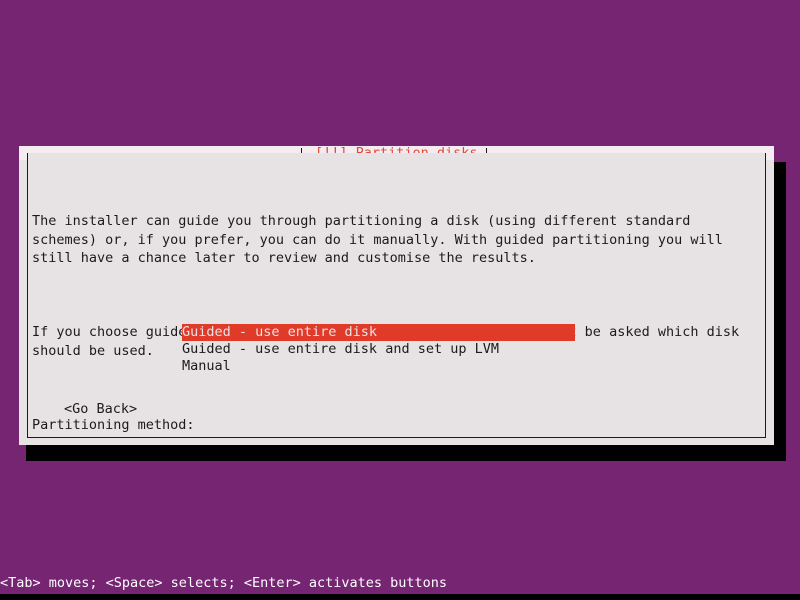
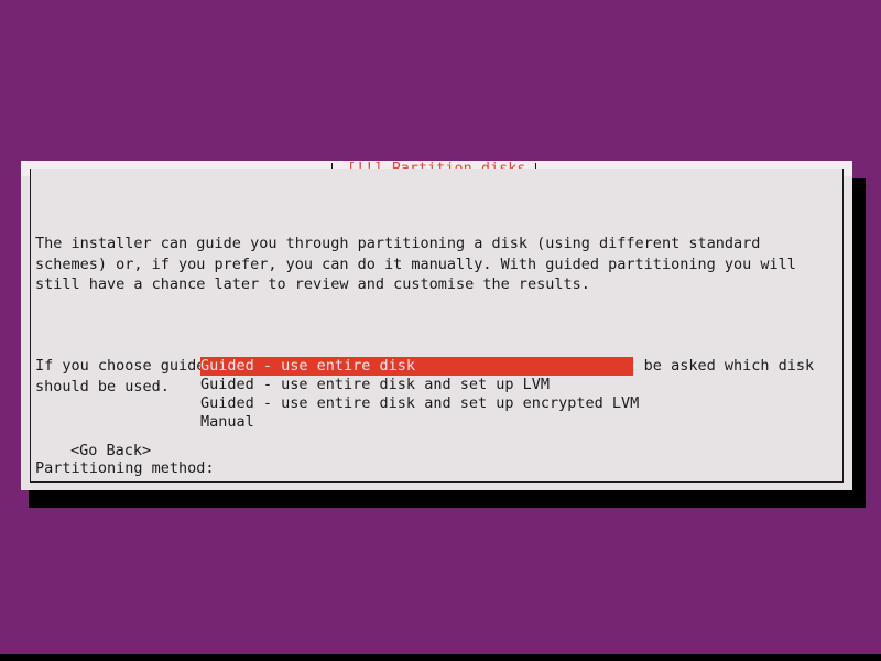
  The installer can guide you through partitioning a disk (using different standard
  schemes) or, if you prefer, you can do it manually. With guided partitioning you will
  still have a chance later to review and customise the results.
  should be used.
  Partitioning method:
  Guided - use entire disk
  Guided - use entire disk and set up LVM
+ Guided - use entire disk and set up encrypted LVM
  Manual
  <Go Back>
- <Tab> moves; <Space> selects; <Enter> activates buttons
